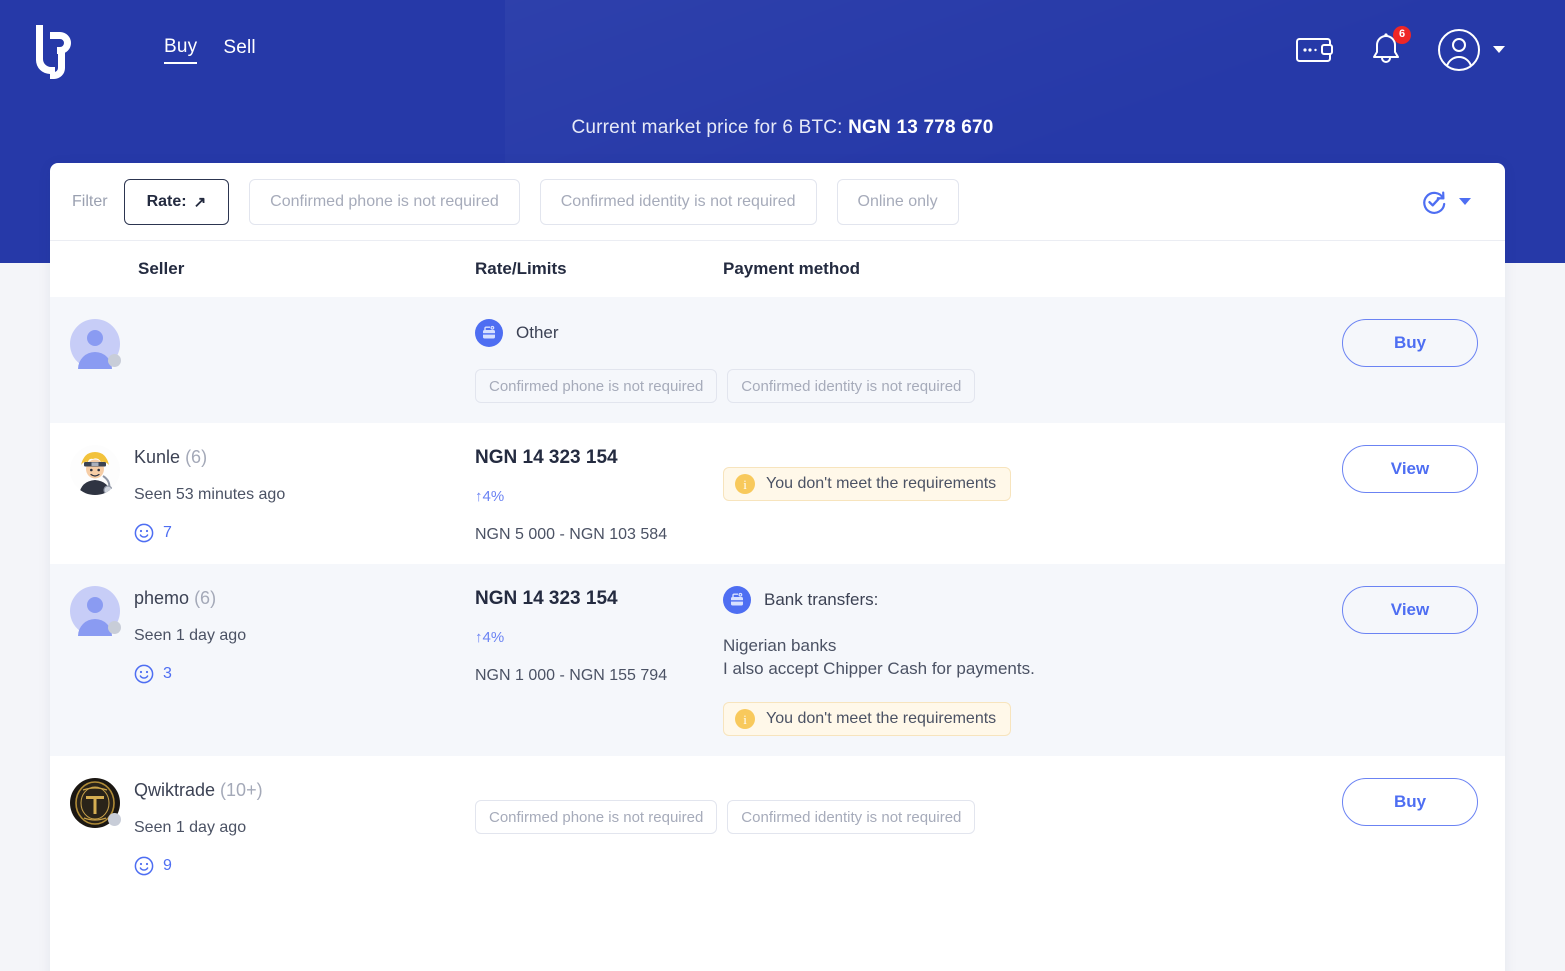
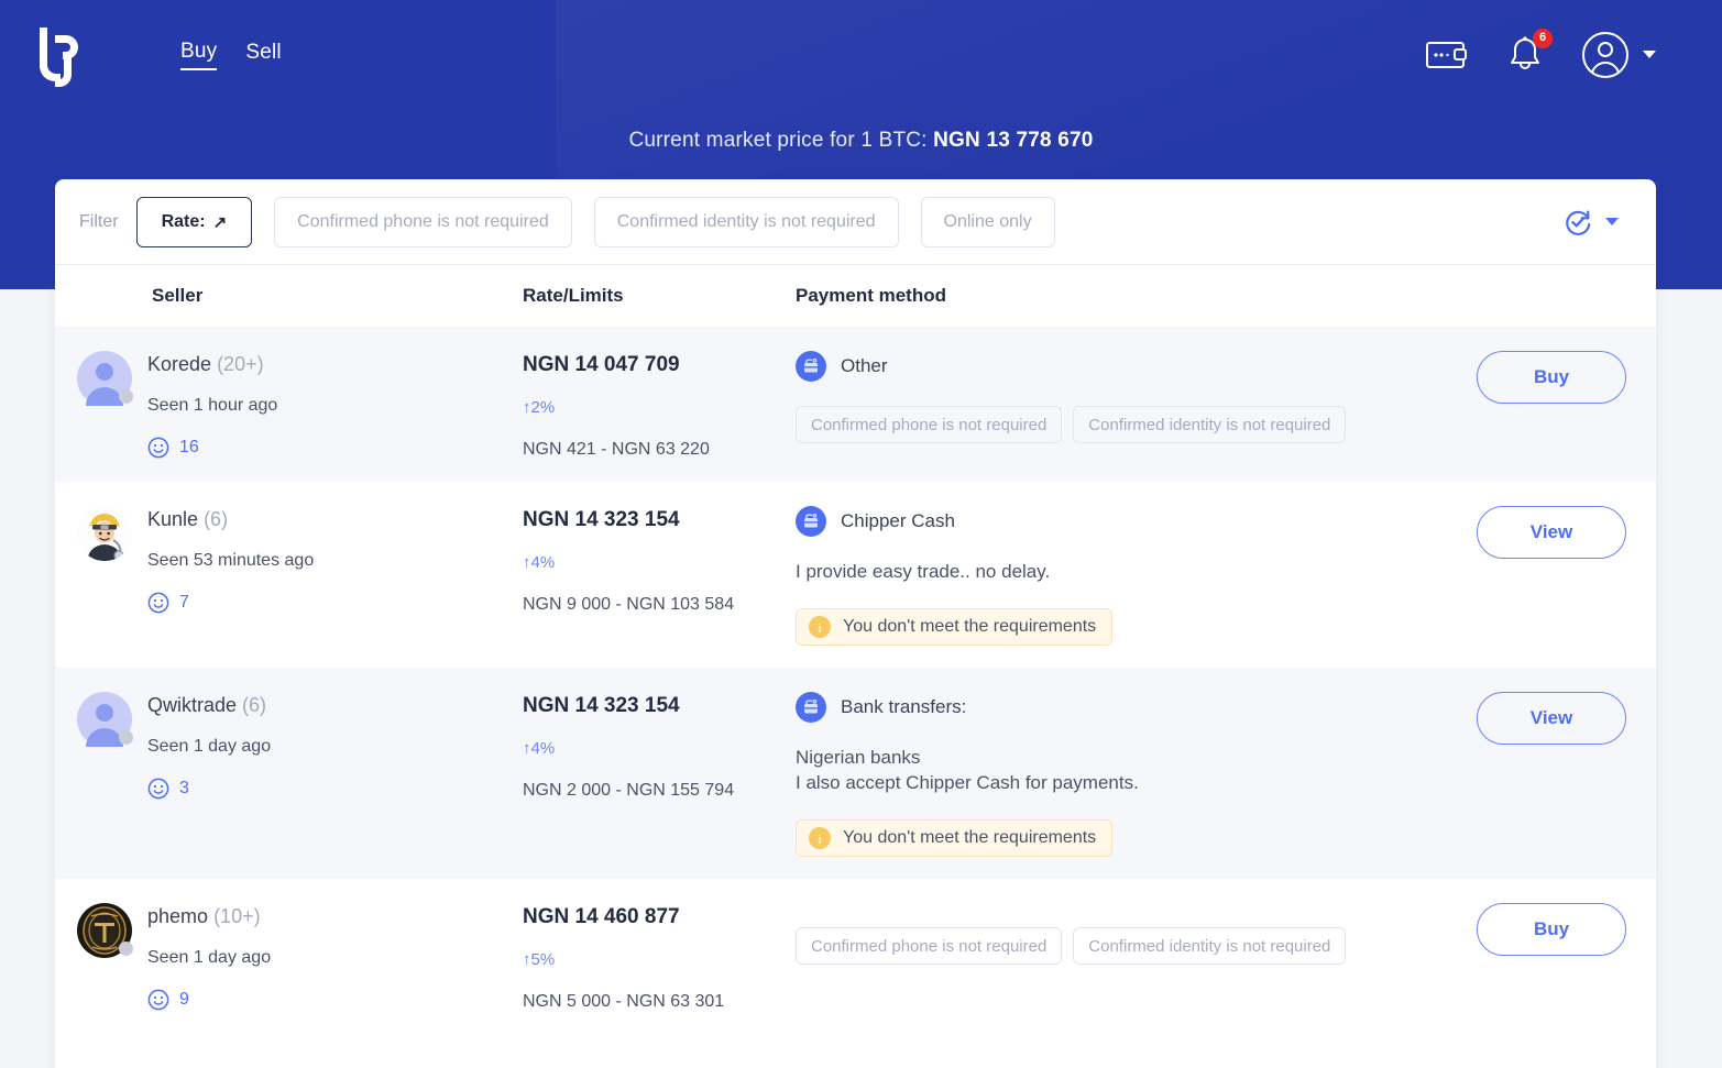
  Buy
  Sell
  6
- Current market price for 6 BTC: NGN 13 778 670
+ Current market price for 1 BTC: NGN 13 778 670
  Filter
  Rate:
  ↗
  Confirmed phone is not required
  Confirmed identity is not required
  Online only
  Seller
  Rate/Limits
  Payment method
+ Korede (20+)
+ Seen 1 hour ago
+ 16
+ NGN 14 047 709
+ ↑2%
+ NGN 421 - NGN 63 220
  Other
  Confirmed phone is not required
  Confirmed identity is not required
  Buy
  Kunle (6)
  Seen 53 minutes ago
  7
  NGN 14 323 154
  ↑4%
- NGN 5 000 - NGN 103 584
+ NGN 9 000 - NGN 103 584
+ Chipper Cash
+ I provide easy trade.. no delay.
  i
  You don't meet the requirements
  View
- phemo (6)
+ Qwiktrade (6)
  Seen 1 day ago
  3
  NGN 14 323 154
  ↑4%
- NGN 1 000 - NGN 155 794
+ NGN 2 000 - NGN 155 794
  Bank transfers:
  Nigerian banks
  I also accept Chipper Cash for payments.
  i
  You don't meet the requirements
  View
- Qwiktrade (10+)
+ phemo (10+)
  Seen 1 day ago
  9
+ NGN 14 460 877
+ ↑5%
+ NGN 5 000 - NGN 63 301
  Confirmed phone is not required
  Confirmed identity is not required
  Buy
